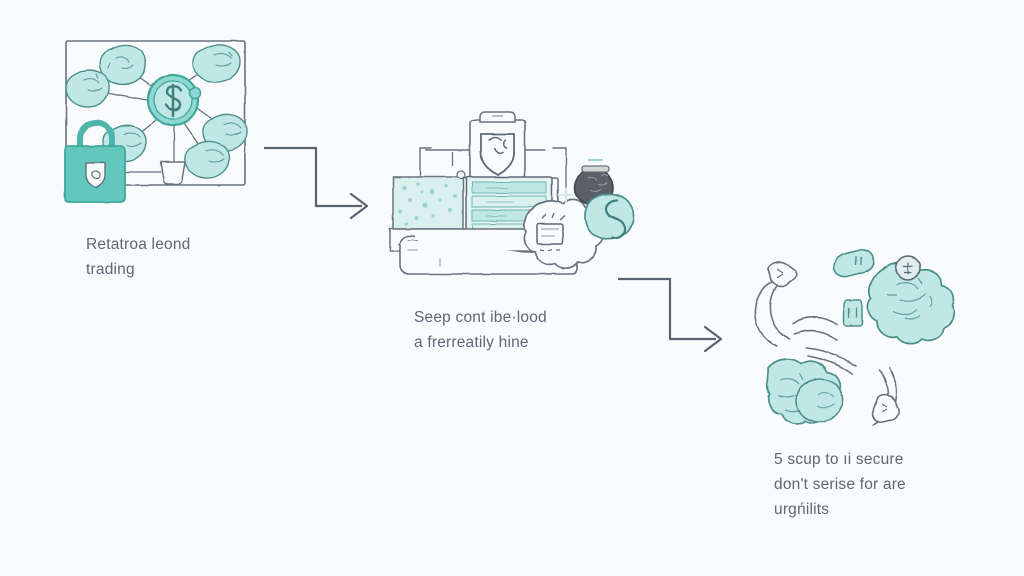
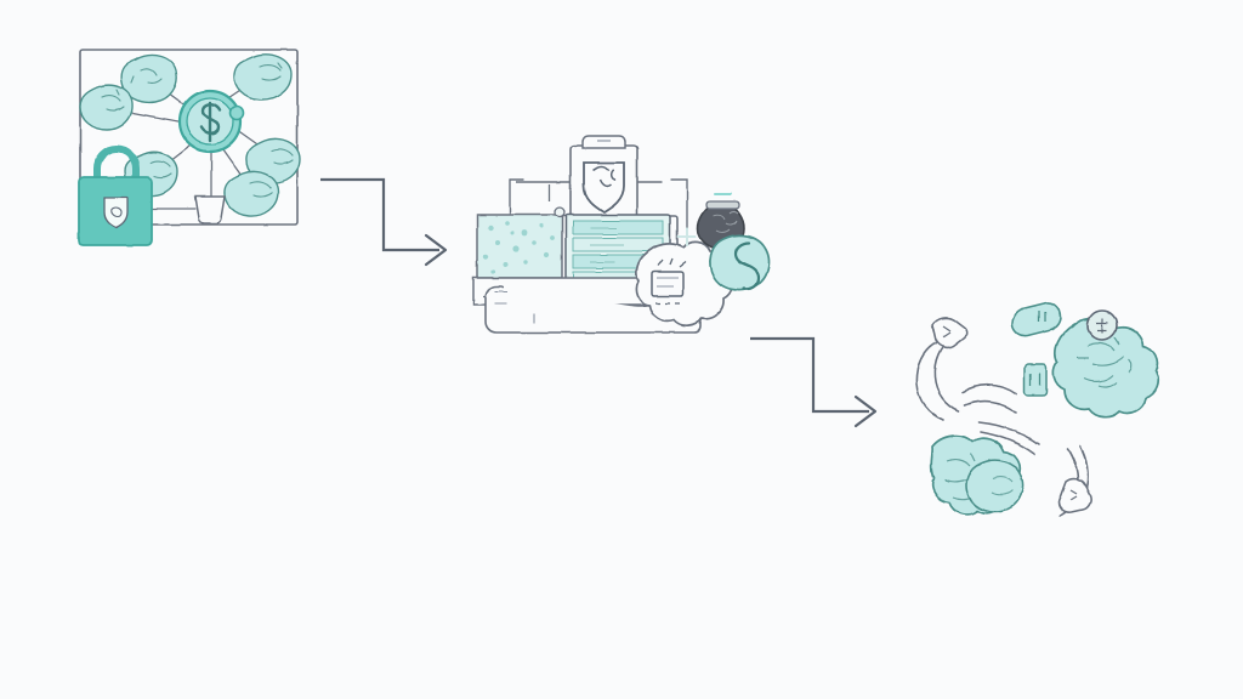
- Retatroa leond
- trading
- Seep cont ibe·lood
- a frerreatily hine
- 5 scup to ıi secure
- don't serise for are
- urgńilits
